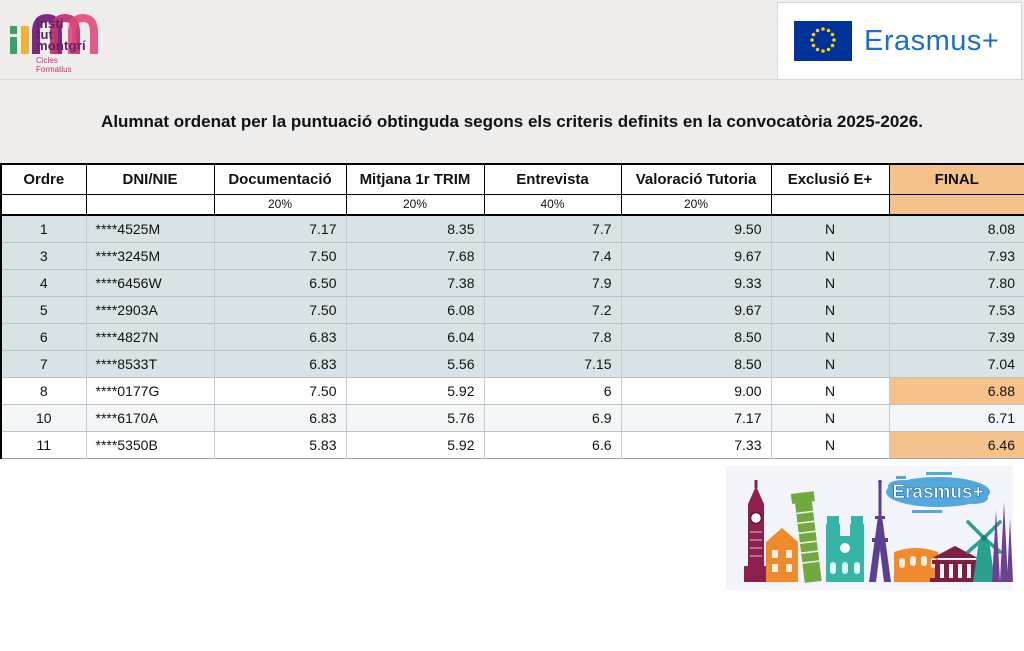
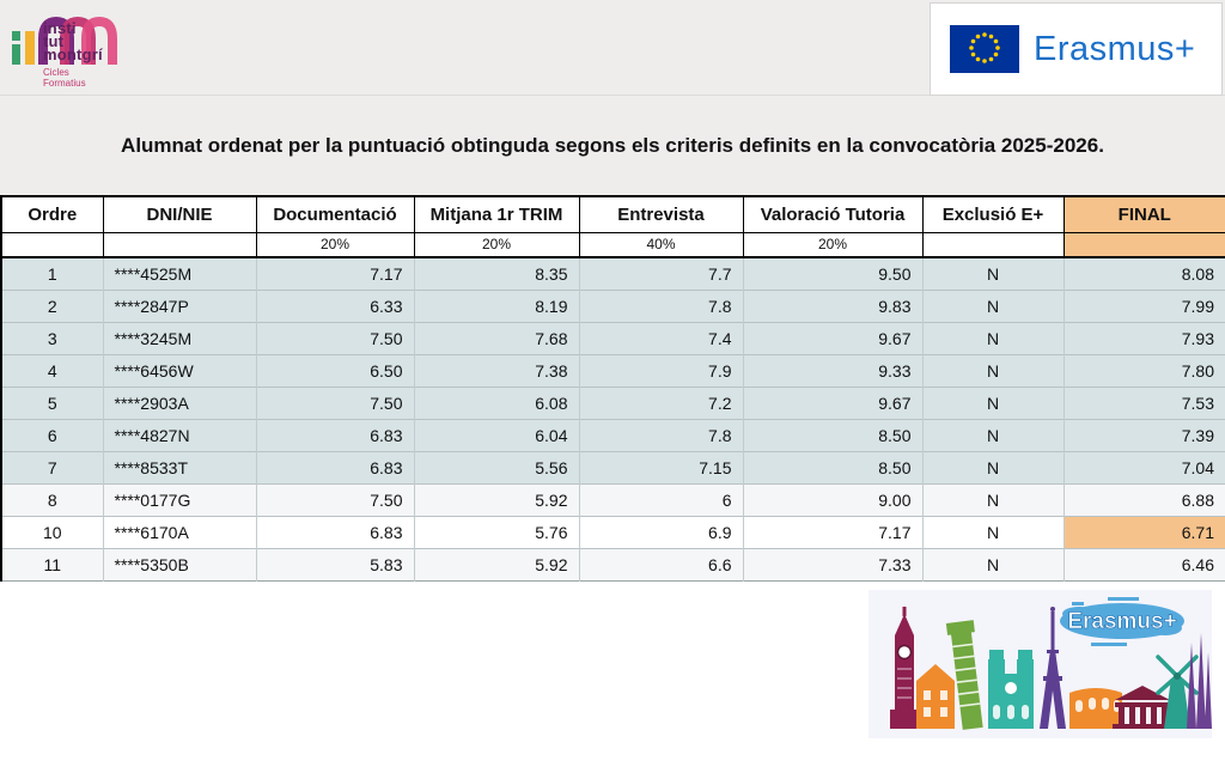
  insti
  tut
  montgrí
  Cicles
  Formatius
  Erasmus+
  Alumnat ordenat per la puntuació obtinguda segons els criteris definits en la convocatòria 2025-2026.
  Ordre	DNI/NIE	Documentació	Mitjana 1r TRIM	Entrevista	Valoració Tutoria	Exclusió E+	FINAL
  		20%	20%	40%	20%
  1	****4525M	7.17	8.35	7.7	9.50	N	8.08
+ 2	****2847P	6.33	8.19	7.8	9.83	N	7.99
  3	****3245M	7.50	7.68	7.4	9.67	N	7.93
  4	****6456W	6.50	7.38	7.9	9.33	N	7.80
  5	****2903A	7.50	6.08	7.2	9.67	N	7.53
  6	****4827N	6.83	6.04	7.8	8.50	N	7.39
  7	****8533T	6.83	5.56	7.15	8.50	N	7.04
  8	****0177G	7.50	5.92	6	9.00	N	6.88
  10	****6170A	6.83	5.76	6.9	7.17	N	6.71
  11	****5350B	5.83	5.92	6.6	7.33	N	6.46
  Erasmus+
